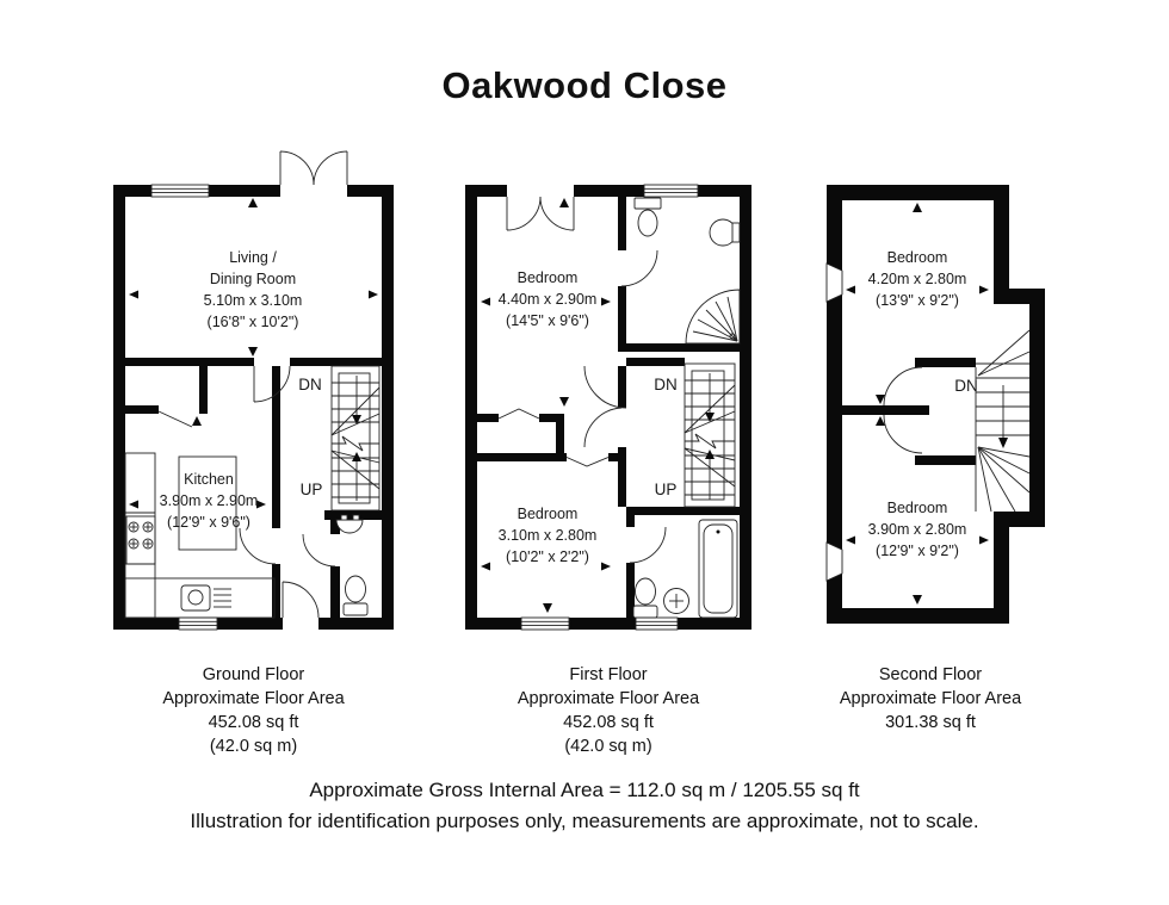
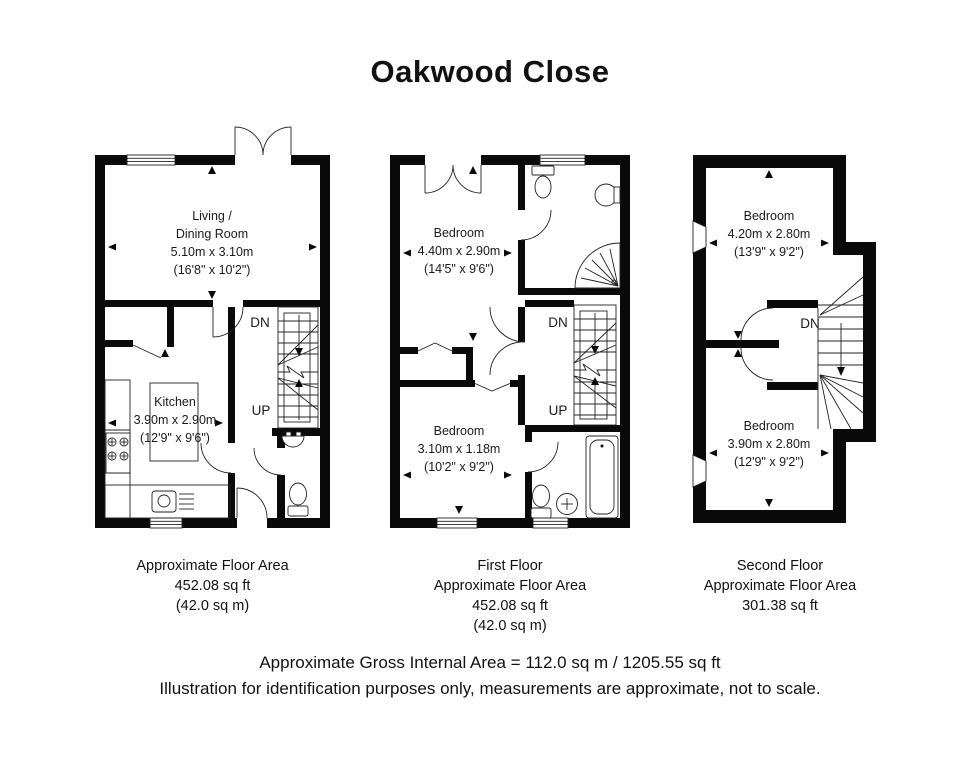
  Oakwood Close
  Living /
  Dining Room
  5.10m x 3.10m
  (16'8" x 10'2")
  Kitchen
  3.90m x 2.90m
  (12'9" x 9'6")
  DN
  UP
  Bedroom
  4.40m x 2.90m
  (14'5" x 9'6")
  Bedroom
- 3.10m x 2.80m
+ 3.10m x 1.18m
- (10'2" x 2'2")
+ (10'2" x 9'2")
  DN
  UP
  Bedroom
  4.20m x 2.80m
  (13'9" x 9'2")
  Bedroom
  3.90m x 2.80m
  (12'9" x 9'2")
  DN
- Ground Floor
  Approximate Floor Area
  452.08 sq ft
  (42.0 sq m)
  First Floor
  Approximate Floor Area
  452.08 sq ft
  (42.0 sq m)
  Second Floor
  Approximate Floor Area
  301.38 sq ft
  Approximate Gross Internal Area = 112.0 sq m / 1205.55 sq ft
  Illustration for identification purposes only, measurements are approximate, not to scale.
